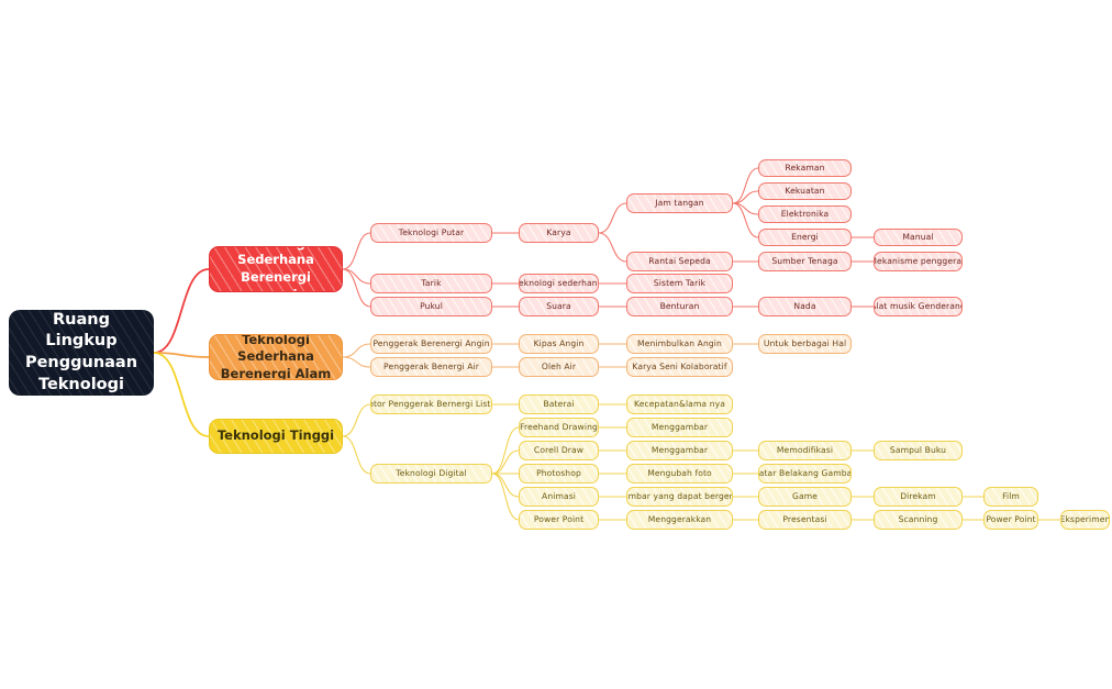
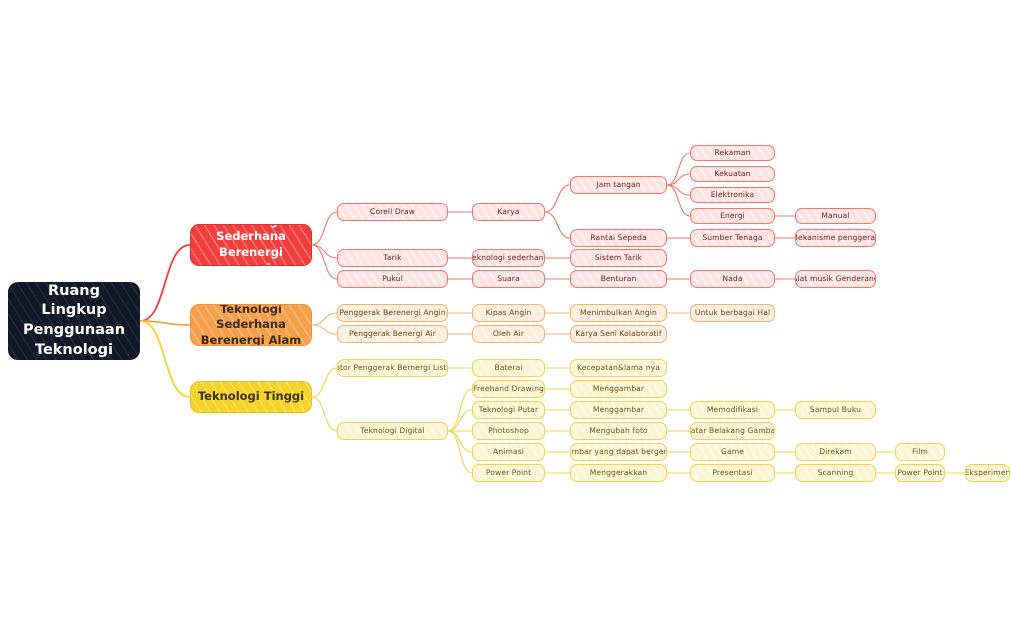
  Ruang Lingkup Penggunaan Teknologi
  Teknologi Sederhana Berenergi Alam
  Teknologi Tinggi
- Teknologi Putar
+ Corell Draw
  Karya
  Jam tangan
  Rekaman
  Kekuatan
  Elektronika
  Energi
  Manual
  Rantai Sepeda
  Sumber Tenaga
  ekanisme penggera
  Tarik
  eknologi sederhan
  Sistem Tarik
  Pukul
  Suara
  Benturan
  Nada
  lat musik Genderan
  Penggerak Berenergi Angin
  Kipas Angin
  Menimbulkan Angin
  Untuk berbagai Hal
  Penggerak Benergi Air
  Oleh Air
  Karya Seni Kolaboratif
  otor Penggerak Bernergi List
  Baterai
  Kecepatan&lama nya
  Freehand Drawing
  Menggambar
  Teknologi Digital
- Corell Draw
+ Teknologi Putar
  Menggambar
  Memodifikasi
  Sampul Buku
  Photoshop
  Mengubah foto
  atar Belakang Gamba
  Animasi
  mbar yang dapat berger
  Game
  Direkam
  Film
  Power Point
  Menggerakkan
  Presentasi
  Scanning
  Power Point
  Eksperimen
